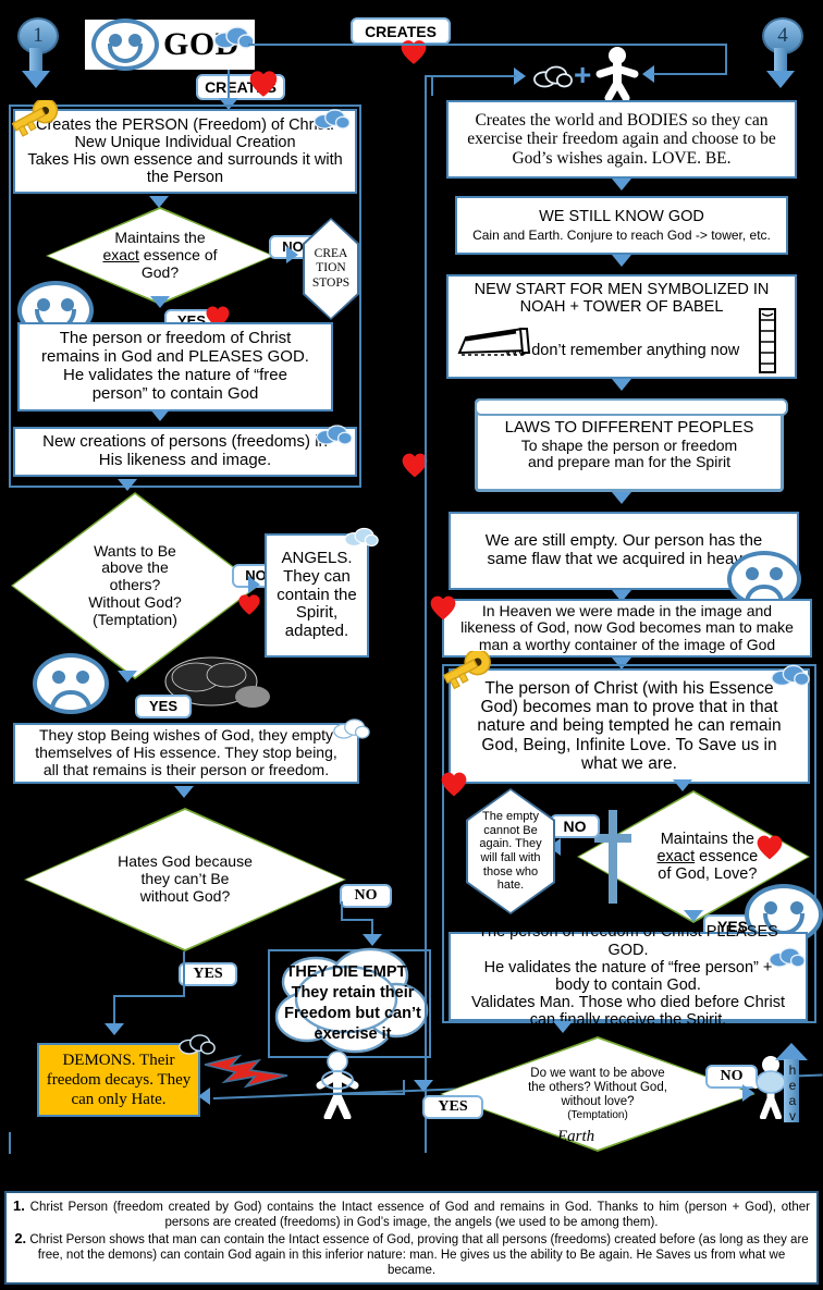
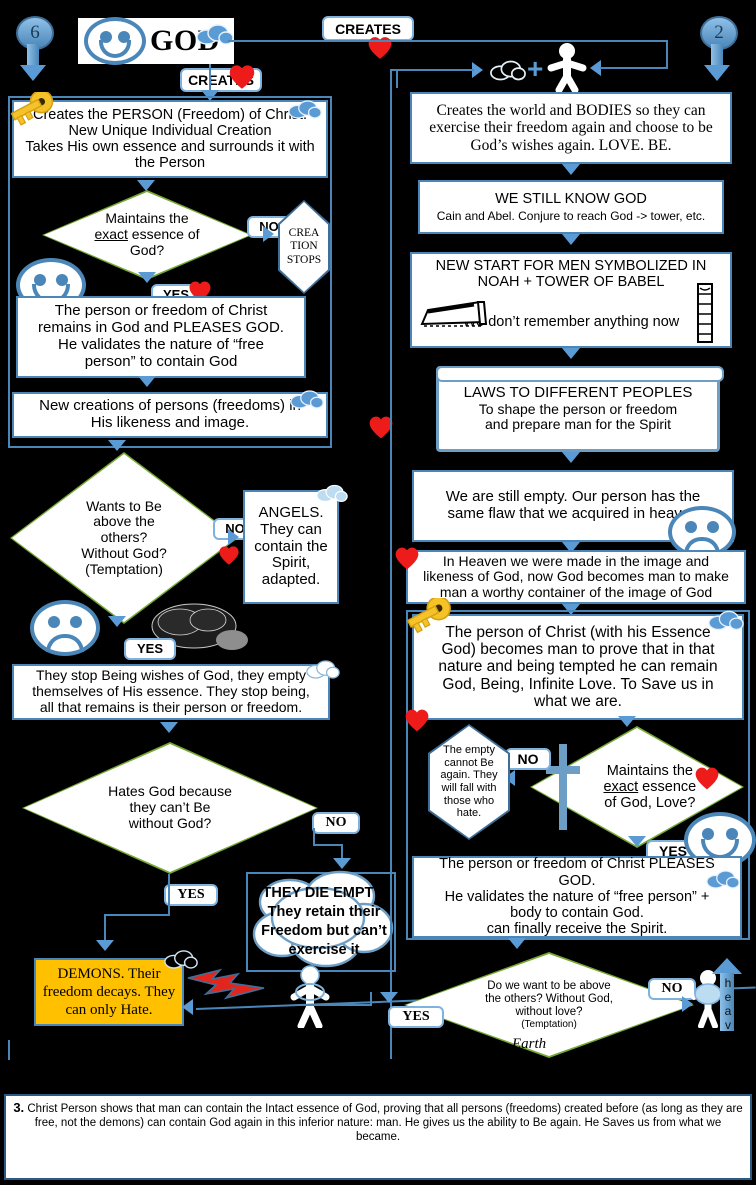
- 1
+ 6
- 4
+ 2
  CREAT
  CREATES
  Creates the PERSON (Freedom) of Chr
  New Unique Individual Creation
  Takes His own essence and surrounds it with
  the Person
  Maintains the
  exact essence of
  God?
  NO
  CREA
  TION
  STOPS
  YES
  The person or freedom of Christ
  remains in God and PLEASES GOD.
  He validates the nature of “free
  person” to contain God
  New creations of persons (freedoms) i
  His likeness and image.
  Wants to Be
  above the
  others?
  Without God?
  (Temptation)
  NO
  ANGELS.
  They can
  contain the
  Spirit,
  adapted.
  YES
  They stop Being wishes of God, they empty
  themselves of His essence. They stop being,
  all that remains is their person or freedom.
  Hates God because
  they can’t Be
  without God?
  NO
  THEY DIE EMPTY.
  They retain their
  Freedom but can’t
  exercise it
  YES
  DEMONS. Their
  freedom decays. They
  can only Hate.
  +
  Creates the world and BODIES so they can
  exercise their freedom again and choose to be
  God’s wishes again. LOVE. BE.
  WE STILL KNOW GOD
- Cain and Earth. Conjure to reach God -> tower, etc.
+ Cain and Abel. Conjure to reach God -> tower, etc.
  NEW START FOR MEN SYMBOLIZED IN
  NOAH + TOWER OF BABEL
  don’t remember anything now
  LAWS TO DIFFERENT PEOPLES
  To shape the person or freedom
  and prepare man for the Spirit
  We are still empty. Our person has the
  same flaw that we acquired in hea
  In Heaven we were made in the image and
  likeness of God, now God becomes man to make
  man a worthy container of the image of God
  The person of Christ (with his Essence
  God) becomes man to prove that in that
  nature and being tempted he can remain
  God, Being, Infinite Love. To Save us in
  what we are.
  Maintains the
  exact essence
  of God, Love?
  NO
  The empty cannot Be again. They will fall with those who hate.
  YES
  The person or freedom of Christ PLEASES
  GOD.
  He validates the nature of “free person” +
  body to contain God.
- Validates Man. Those who died before Christ
  can finally receive the Spirit.
  Do we want to be above
  the others? Without God,
  without love?
  (Temptation)
  Earth
  YES
  NO
  h
  e
  a
  v
- 1. Christ Person (freedom created by God) contains the Intact essence of God and remains in God. Thanks to him (person + God), other persons are created (freedoms) in God’s image, the angels (we used to be among them).
- 2. Christ Person shows that man can contain the Intact essence of God, proving that all persons (freedoms) created before (as long as they are free, not the demons) can contain God again in this inferior nature: man. He gives us the ability to Be again. He Saves us from what we became.
+ 3. Christ Person shows that man can contain the Intact essence of God, proving that all persons (freedoms) created before (as long as they are free, not the demons) can contain God again in this inferior nature: man. He gives us the ability to Be again. He Saves us from what we became.
